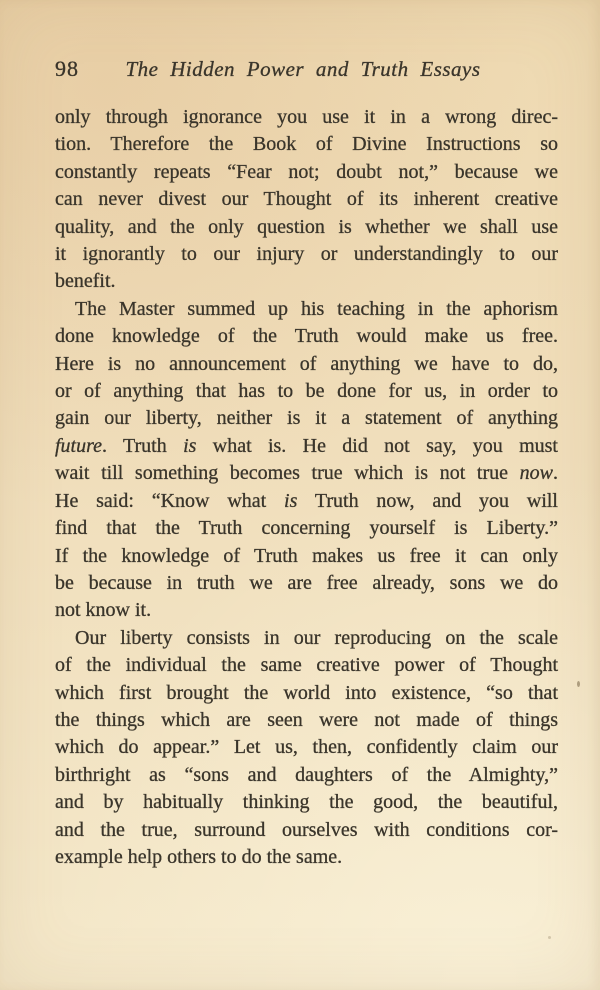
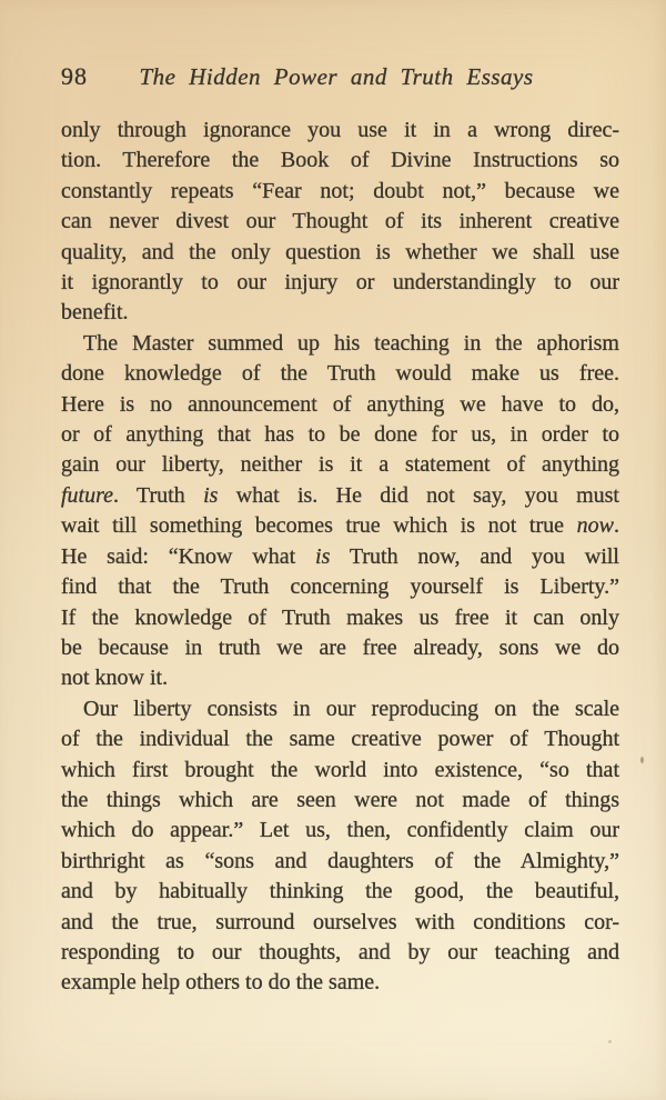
  98
  The Hidden Power and Truth Essays
  only through ignorance you use it in a wrong direc-
  tion. Therefore the Book of Divine Instructions so
  constantly repeats “Fear not; doubt not,” because we
  can never divest our Thought of its inherent creative
  quality, and the only question is whether we shall use
  it ignorantly to our injury or understandingly to our
  benefit.
  The Master summed up his teaching in the aphorism
  done knowledge of the Truth would make us free.
  Here is no announcement of anything we have to do,
  or of anything that has to be done for us, in order to
  gain our liberty, neither is it a statement of anything
  future. Truth is what is. He did not say, you must
  wait till something becomes true which is not true now.
  He said: “Know what is Truth now, and you will
  find that the Truth concerning yourself is Liberty.”
  If the knowledge of Truth makes us free it can only
  be because in truth we are free already, sons we do
  not know it.
  Our liberty consists in our reproducing on the scale
  of the individual the same creative power of Thought
  which first brought the world into existence, “so that
  the things which are seen were not made of things
  which do appear.” Let us, then, confidently claim our
  birthright as “sons and daughters of the Almighty,”
  and by habitually thinking the good, the beautiful,
  and the true, surround ourselves with conditions cor-
+ responding to our thoughts, and by our teaching and
  example help others to do the same.
